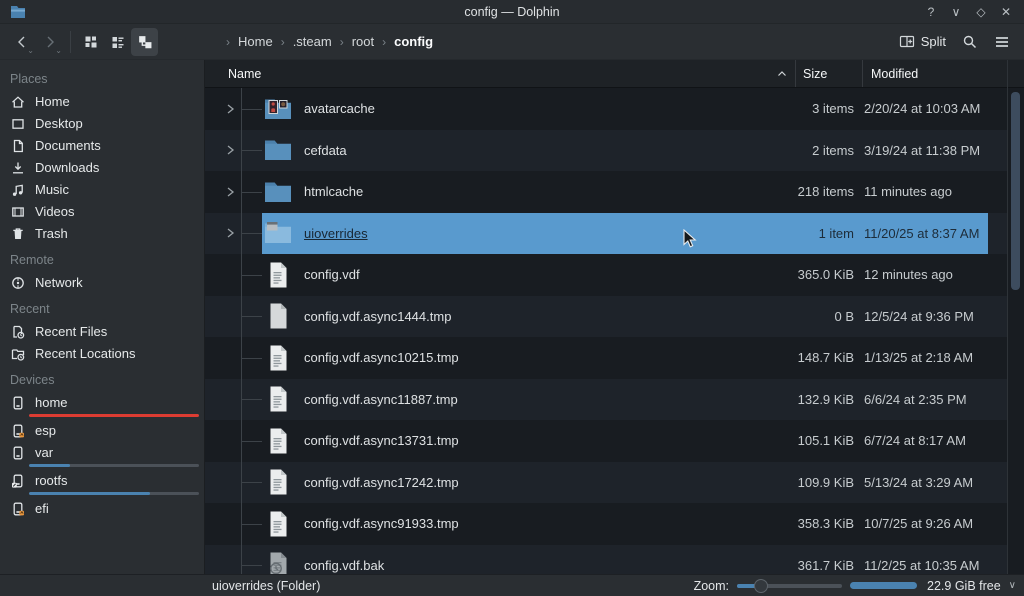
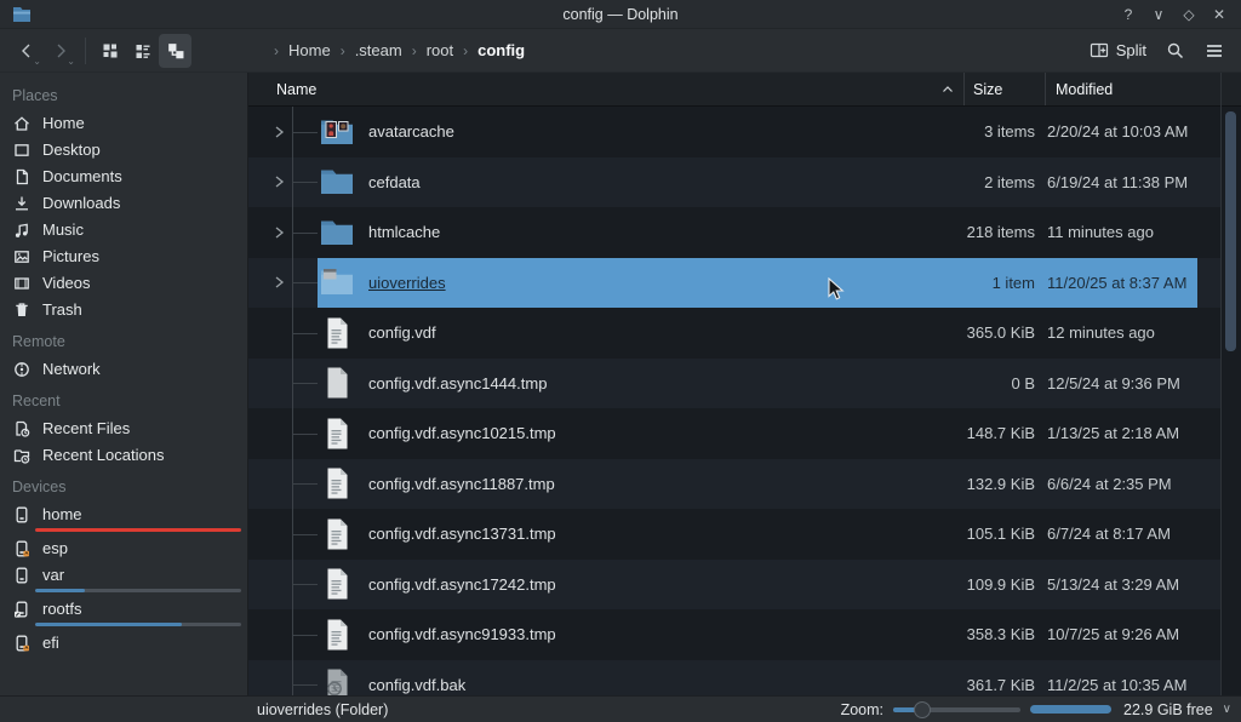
  config — Dolphin
  ?
  ∨
  ◇
  ✕
  ⌄
  ⌄
  ›
  Home
  ›
  .steam
  ›
  root
  ›
  config
  Split
  Places
  Home
  Desktop
  Documents
  Downloads
  Music
+ Pictures
  Videos
  Trash
  Remote
  Network
  Recent
  Recent Files
  Recent Locations
  Devices
  home
  esp
  var
  rootfs
  efi
  Name
  Size
  Modified
  avatarcache
  3 items
  2/20/24 at 10:03 AM
  cefdata
  2 items
- 3/19/24 at 11:38 PM
+ 6/19/24 at 11:38 PM
  htmlcache
  218 items
  11 minutes ago
  uioverrides
  1 item
  11/20/25 at 8:37 AM
  config.vdf
  365.0 KiB
  12 minutes ago
  config.vdf.async1444.tmp
  0 B
  12/5/24 at 9:36 PM
  config.vdf.async10215.tmp
  148.7 KiB
  1/13/25 at 2:18 AM
  config.vdf.async11887.tmp
  132.9 KiB
  6/6/24 at 2:35 PM
  config.vdf.async13731.tmp
  105.1 KiB
  6/7/24 at 8:17 AM
  config.vdf.async17242.tmp
  109.9 KiB
  5/13/24 at 3:29 AM
  config.vdf.async91933.tmp
  358.3 KiB
  10/7/25 at 9:26 AM
  config.vdf.bak
  361.7 KiB
  11/2/25 at 10:35 AM
  uioverrides (Folder)
  Zoom:
  22.9 GiB free
  ∨
